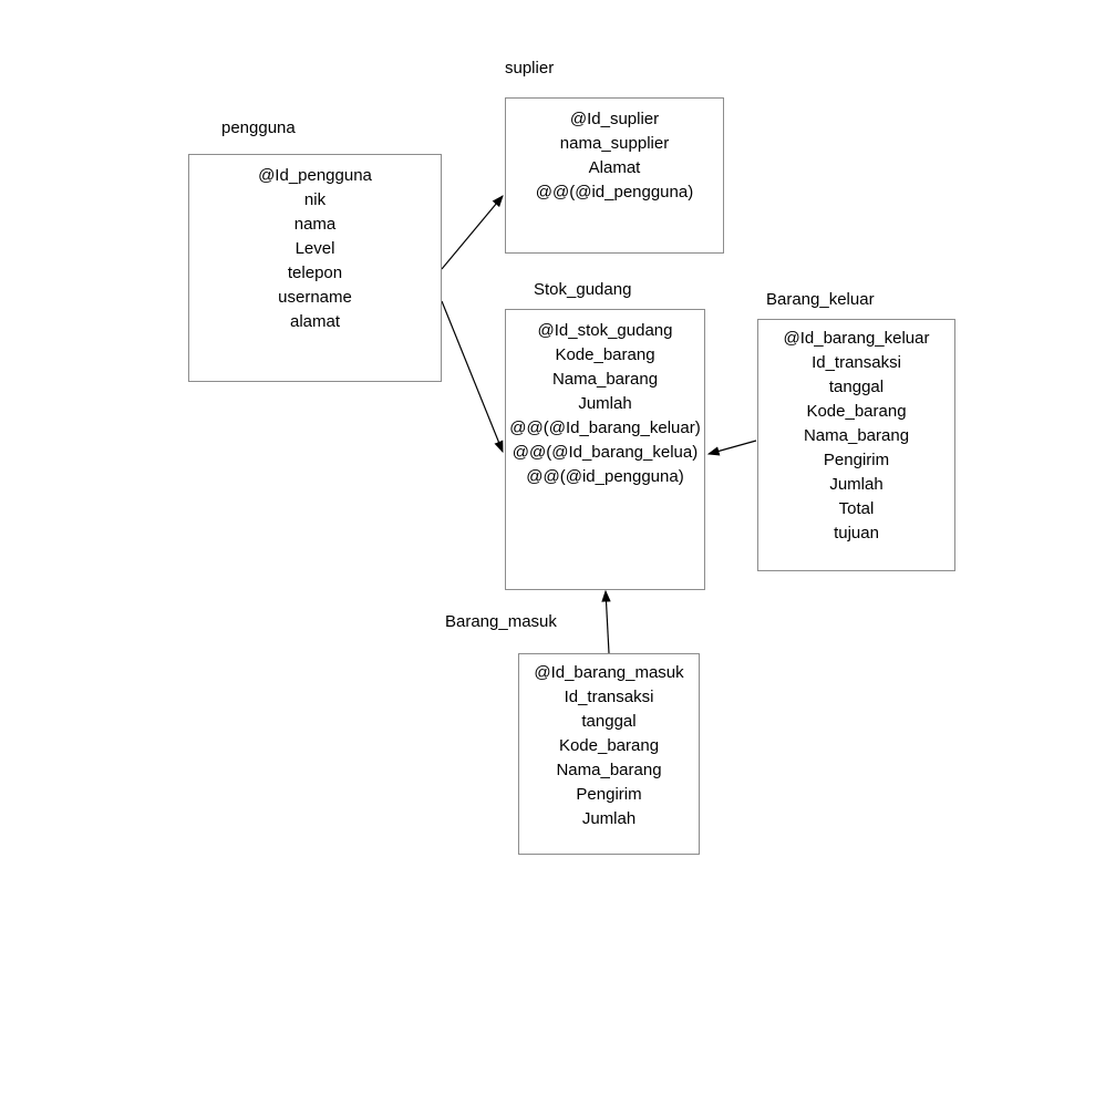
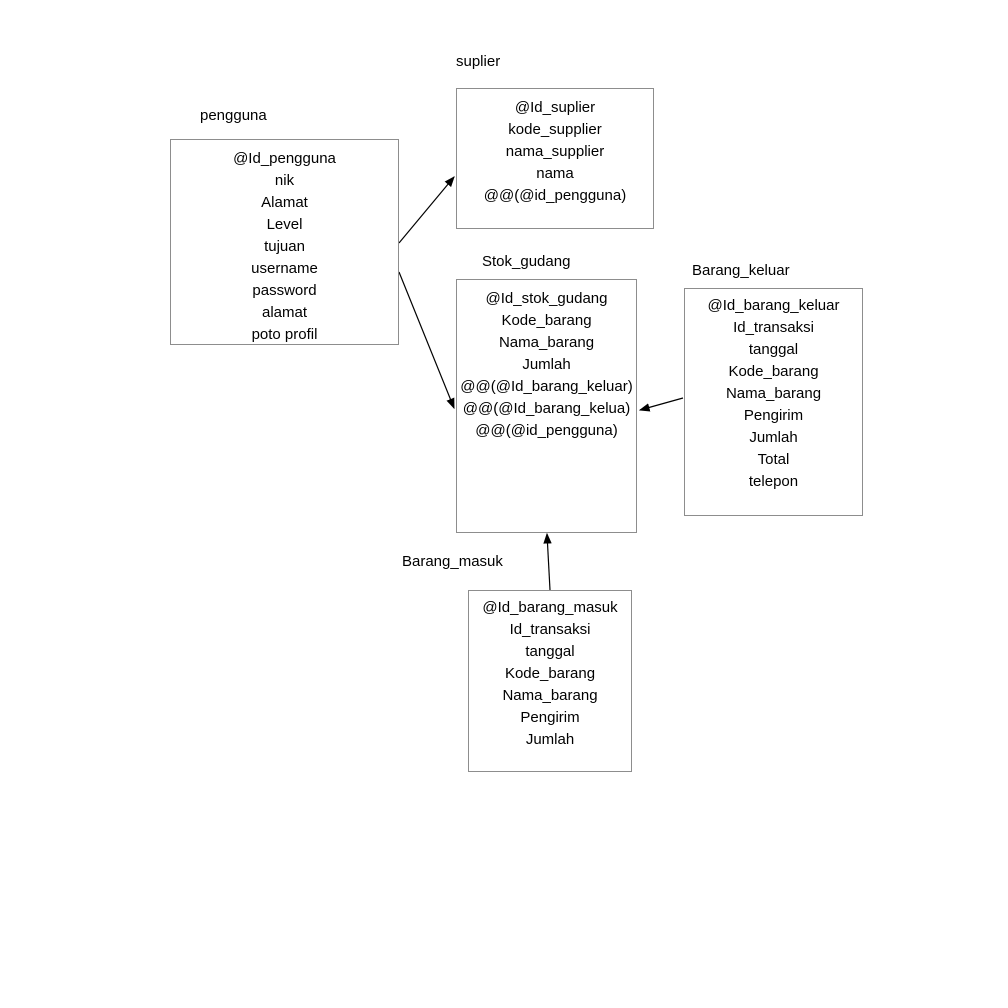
  pengguna
  @Id_pengguna
  nik
- nama
+ Alamat
  Level
- telepon
+ tujuan
  username
+ password
  alamat
+ poto profil
  suplier
  @Id_suplier
+ kode_supplier
  nama_supplier
- Alamat
+ nama
  @@(@id_pengguna)
  Stok_gudang
  @Id_stok_gudang
  Kode_barang
  Nama_barang
  Jumlah
  @@(@Id_barang_keluar)
  @@(@Id_barang_kelua)
  @@(@id_pengguna)
  Barang_keluar
  @Id_barang_keluar
  Id_transaksi
  tanggal
  Kode_barang
  Nama_barang
  Pengirim
  Jumlah
  Total
- tujuan
+ telepon
  Barang_masuk
  @Id_barang_masuk
  Id_transaksi
  tanggal
  Kode_barang
  Nama_barang
  Pengirim
  Jumlah
